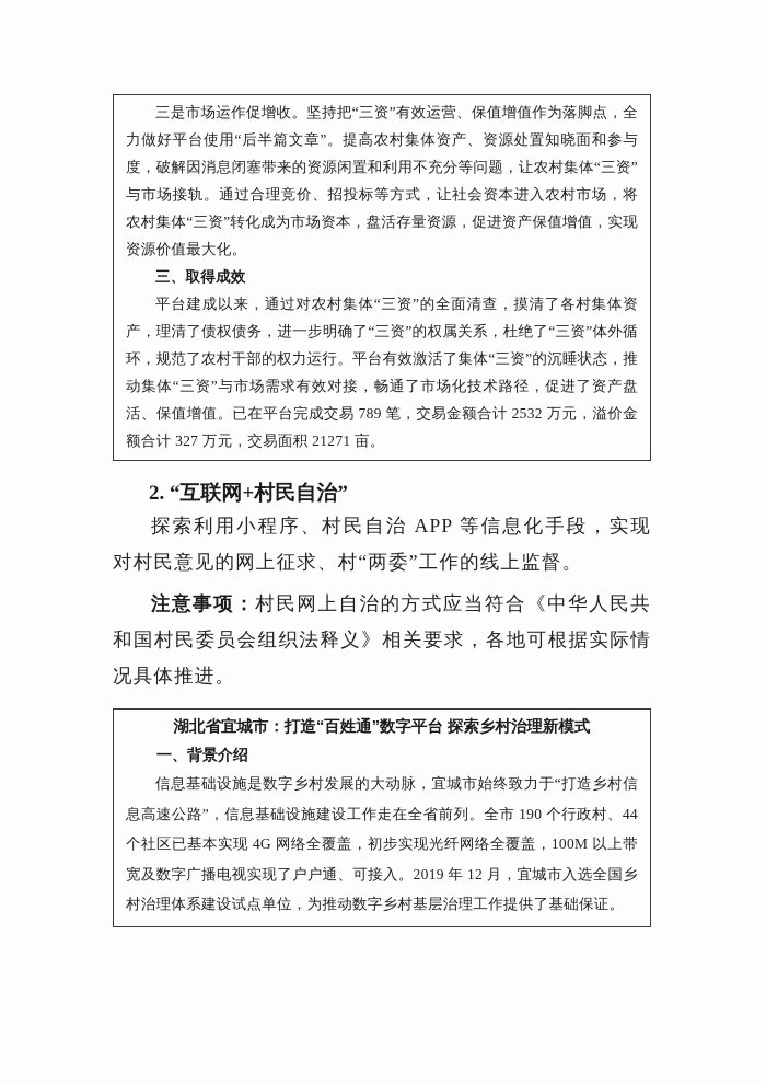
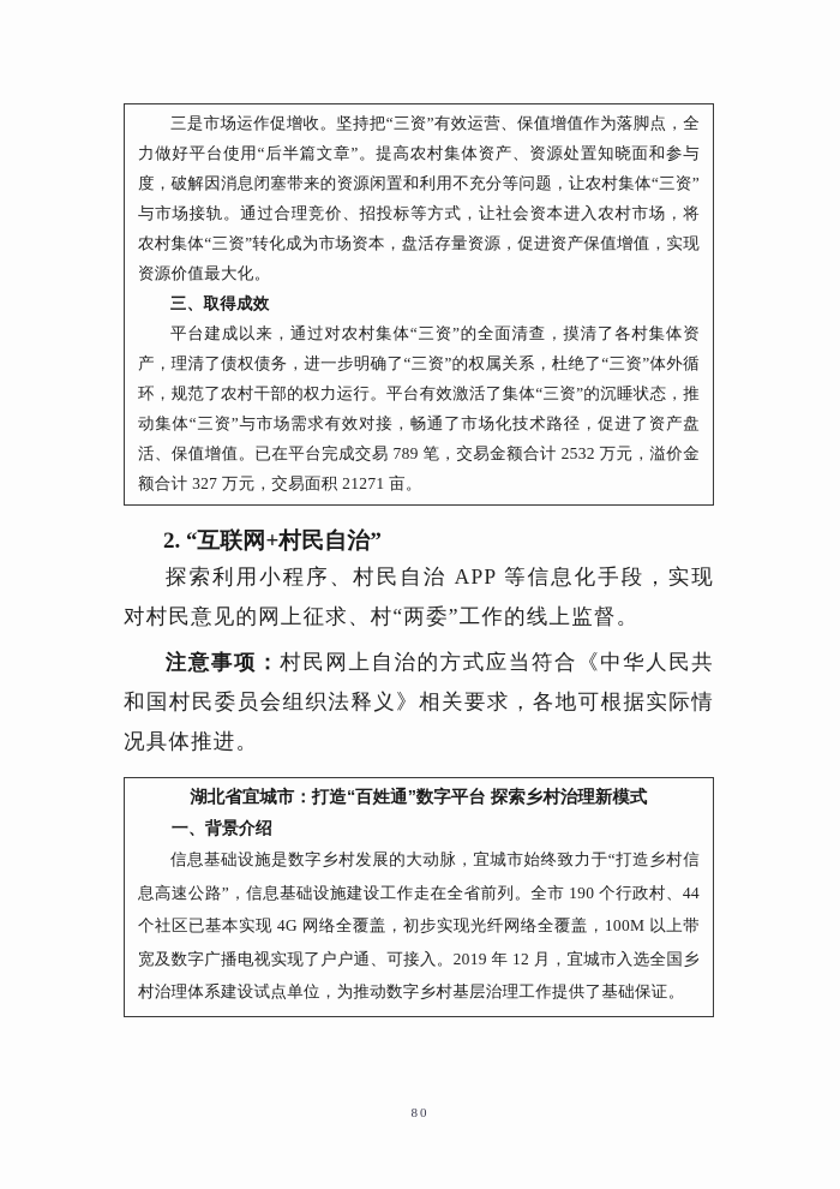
  三是市场运作促增收。坚持把“三资”有效运营、保值增值作为落脚点，全力做好平台使用“后半篇文章”。提高农村集体资产、资源处置知晓面和参与度，破解因消息闭塞带来的资源闲置和利用不充分等问题，让农村集体“三资”与市场接轨。通过合理竞价、招投标等方式，让社会资本进入农村市场，将农村集体“三资”转化成为市场资本，盘活存量资源，促进资产保值增值，实现资源价值最大化。
  三、取得成效
  平台建成以来，通过对农村集体“三资”的全面清查，摸清了各村集体资产，理清了债权债务，进一步明确了“三资”的权属关系，杜绝了“三资”体外循环，规范了农村干部的权力运行。平台有效激活了集体“三资”的沉睡状态，推动集体“三资”与市场需求有效对接，畅通了市场化技术路径，促进了资产盘活、保值增值。已在平台完成交易 789 笔，交易金额合计 2532 万元，溢价金额合计 327 万元，交易面积 21271 亩。
  2. “互联网+村民自治”
  探索利用小程序、村民自治 APP 等信息化手段，实现对村民意见的网上征求、村“两委”工作的线上监督。
  注意事项：村民网上自治的方式应当符合《中华人民共和国村民委员会组织法释义》相关要求，各地可根据实际情况具体推进。
  湖北省宜城市：打造“百姓通”数字平台 探索乡村治理新模式
  一、背景介绍
  信息基础设施是数字乡村发展的大动脉，宜城市始终致力于“打造乡村信息高速公路”，信息基础设施建设工作走在全省前列。全市 190 个行政村、44 个社区已基本实现 4G 网络全覆盖，初步实现光纤网络全覆盖，100M 以上带宽及数字广播电视实现了户户通、可接入。2019 年 12 月，宜城市入选全国乡村治理体系建设试点单位，为推动数字乡村基层治理工作提供了基础保证。
+ 80
